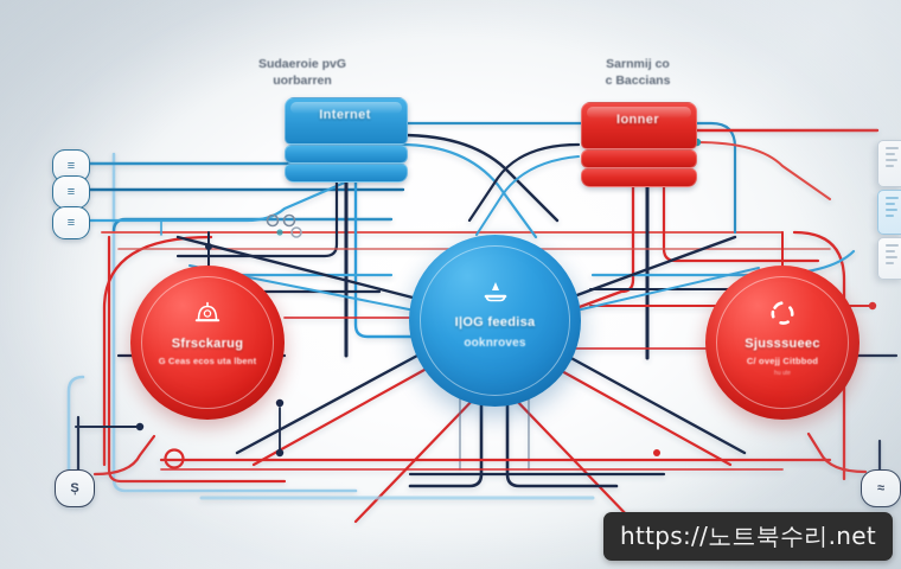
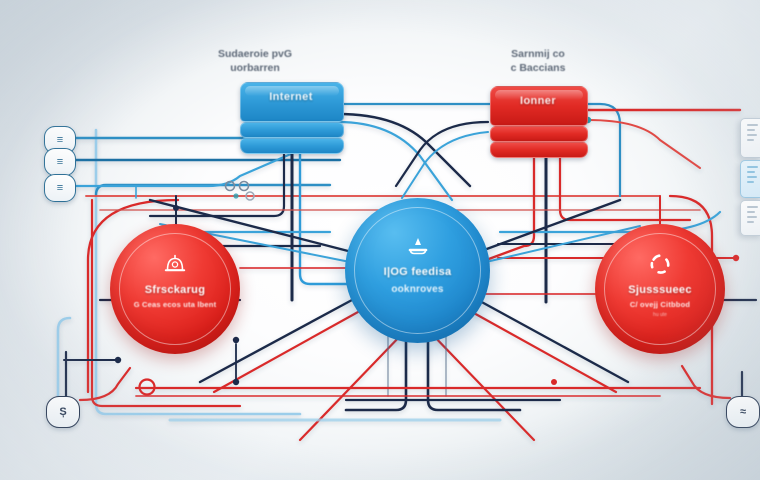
- https://노트북수리.net
